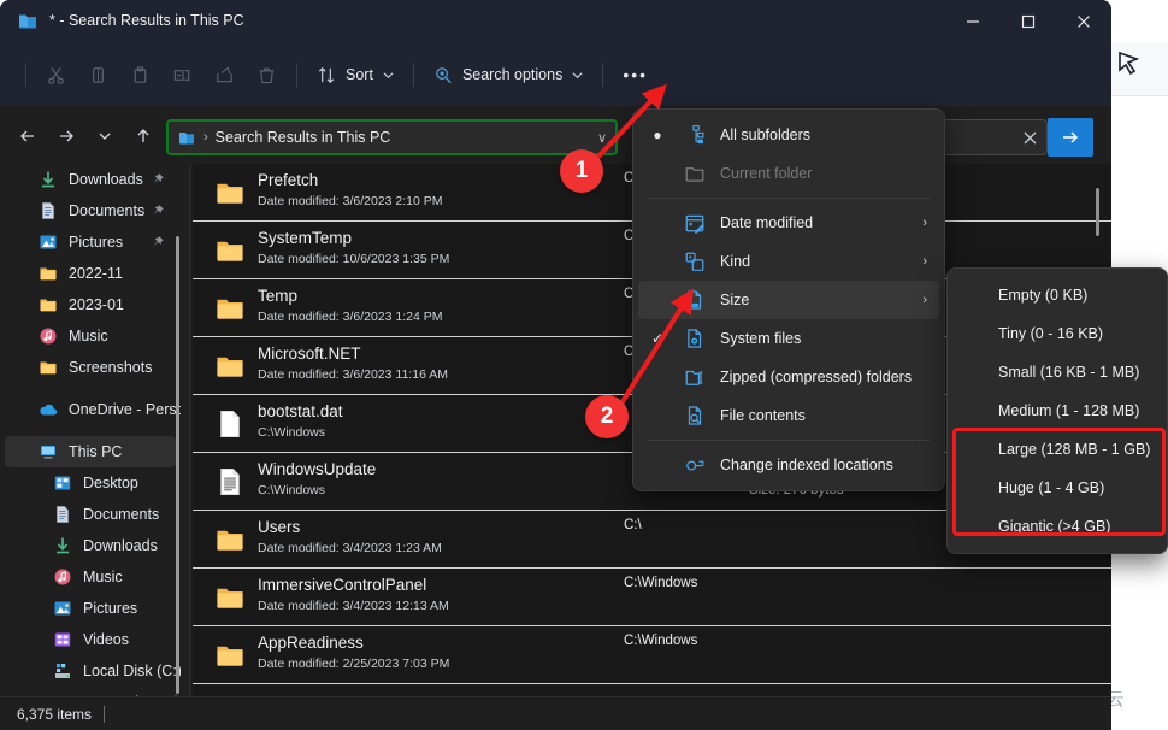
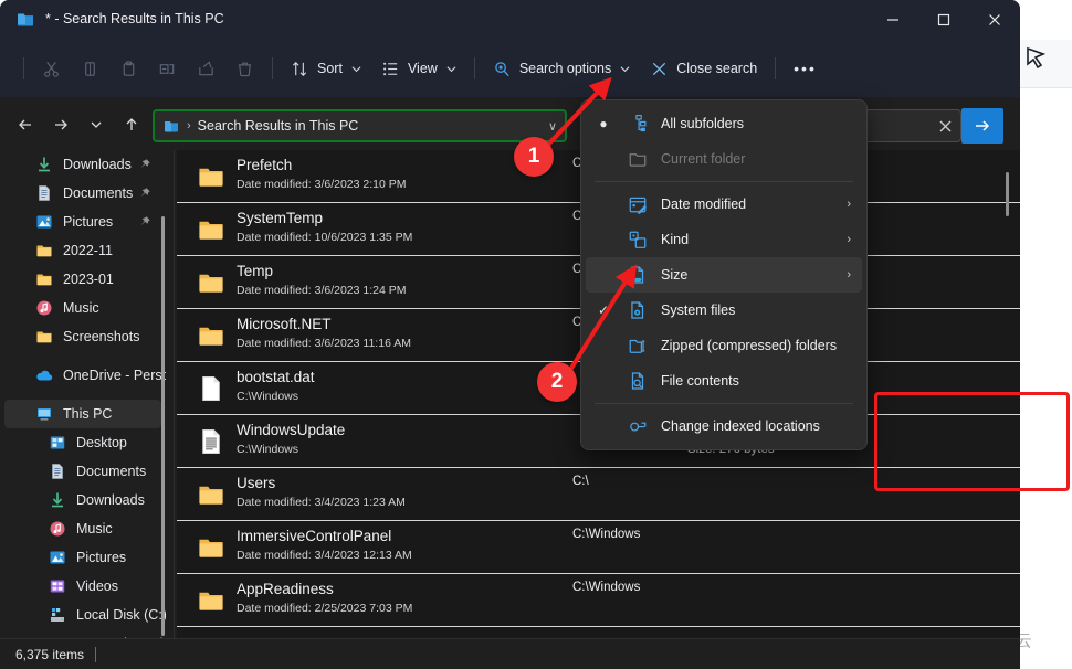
  * - Search Results in This PC
  Sort
+ View
  Search options
+ Close search
  •••
  ›
  Search Results in This PC
  ∨
  Downloads
  Documents
  Pictures
  2022-11
  2023-01
  Music
  Screenshots
  OneDrive - Pers
  This PC
  Desktop
  Documents
  Downloads
  Music
  Pictures
  Videos
  Local Disk (C
  Prefetch
  Date modified: 3/6/2023 2:10 PM
  C
  SystemTemp
  Date modified: 10/6/2023 1:35 PM
  C
  Temp
  Date modified: 3/6/2023 1:24 PM
  C
  Microsoft.NET
  Date modified: 3/6/2023 11:16 AM
  C
  bootstat.dat
  C:\Windows
  WindowsUpdate
  C:\Windows
  Users
  Date modified: 3/4/2023 1:23 AM
  C:\
  ImmersiveControlPanel
  Date modified: 3/4/2023 12:13 AM
  C:\Windows
  AppReadiness
  Date modified: 2/25/2023 7:03 PM
  C:\Windows
  6,375 items
  ●
  All subfolders
  Current folder
  Date modified
  ›
  Kind
  ›
  Size
  ›
  ✓
  System files
  Zipped (compressed) folders
  File contents
  Change indexed locations
- Empty (0 KB)
- Tiny (0 - 16 KB)
- Small (16 KB - 1 MB)
- Medium (1 - 128 MB)
- Large (128 MB - 1 GB)
- Huge (1 - 4 GB)
- Gigantic (>4 GB)
  1
  2
